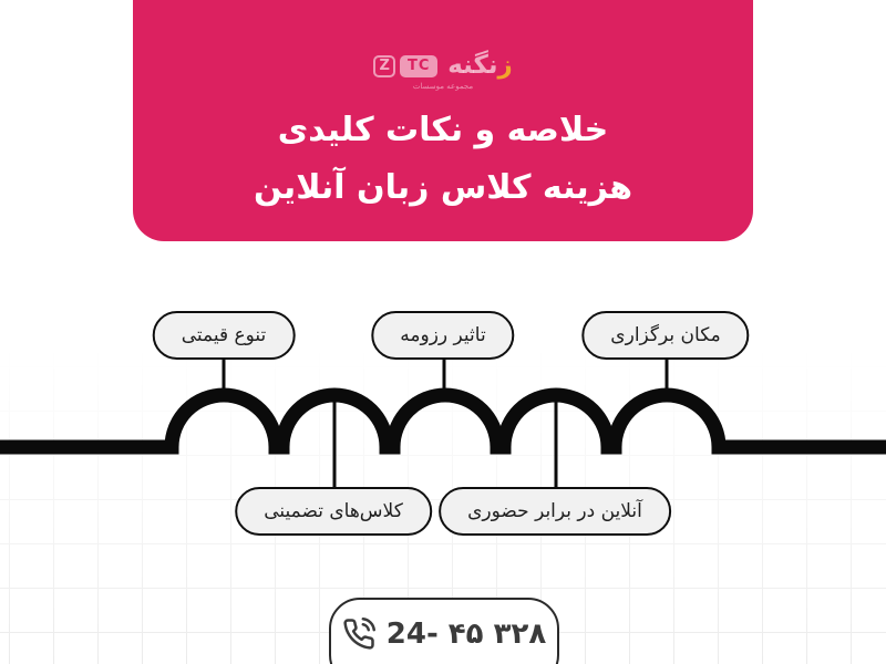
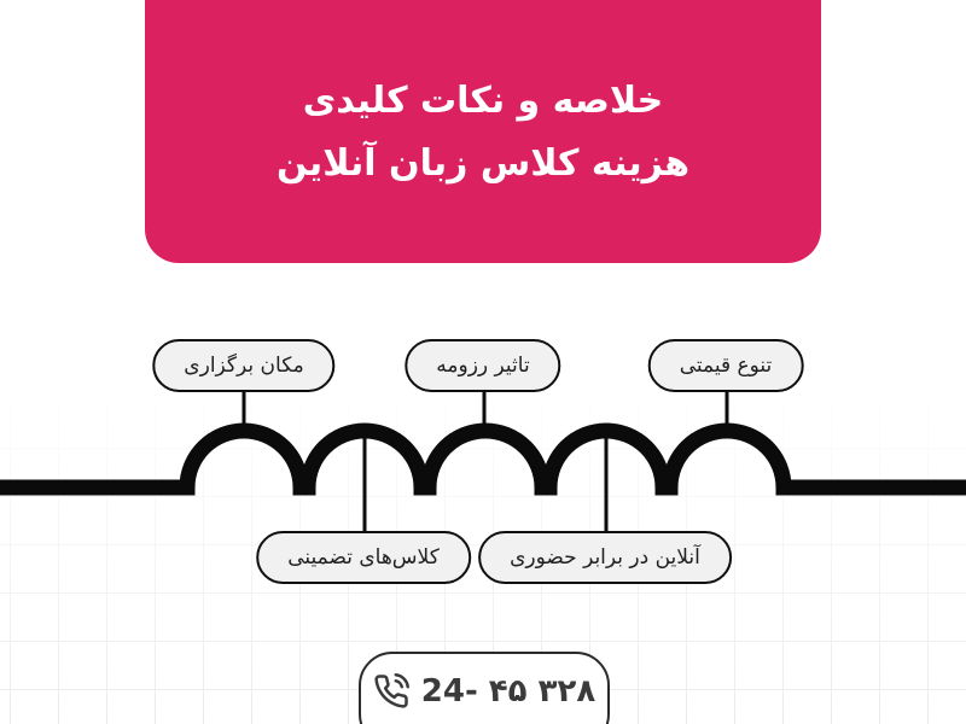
- Z
- TC
- زنگنه
- مجموعه موسسات
  خلاصه و نکات کلیدی
  هزینه کلاس زبان آنلاین
- تنوع قیمتی
+ مکان برگزاری
  تاثیر رزومه
- مکان برگزاری
+ تنوع قیمتی
  کلاس‌های تضمینی
  آنلاین در برابر حضوری
  24- ۴۵ ۳۲۸
